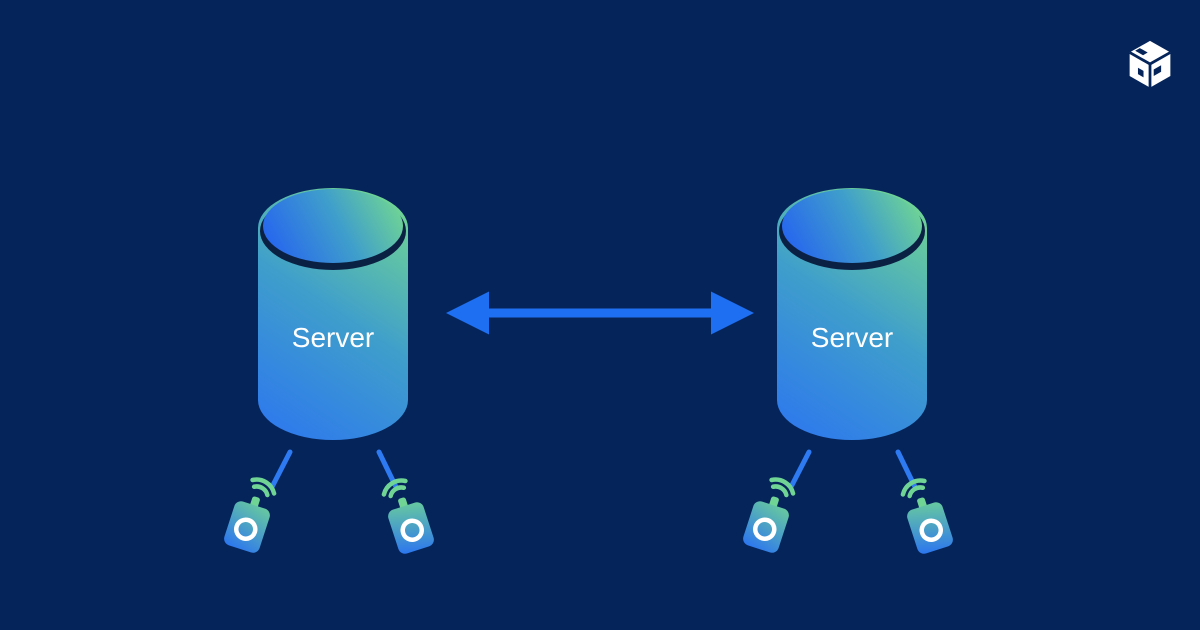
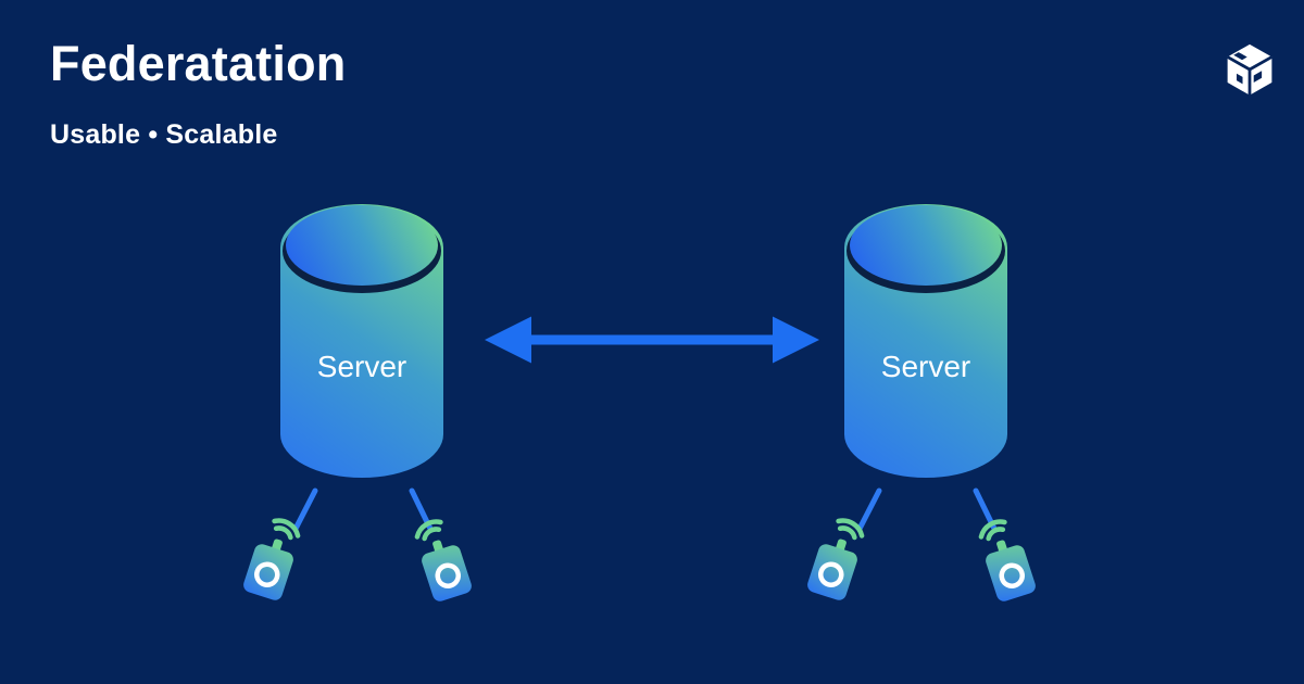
+ Federatation
+ Usable • Scalable
  Server
  Server
